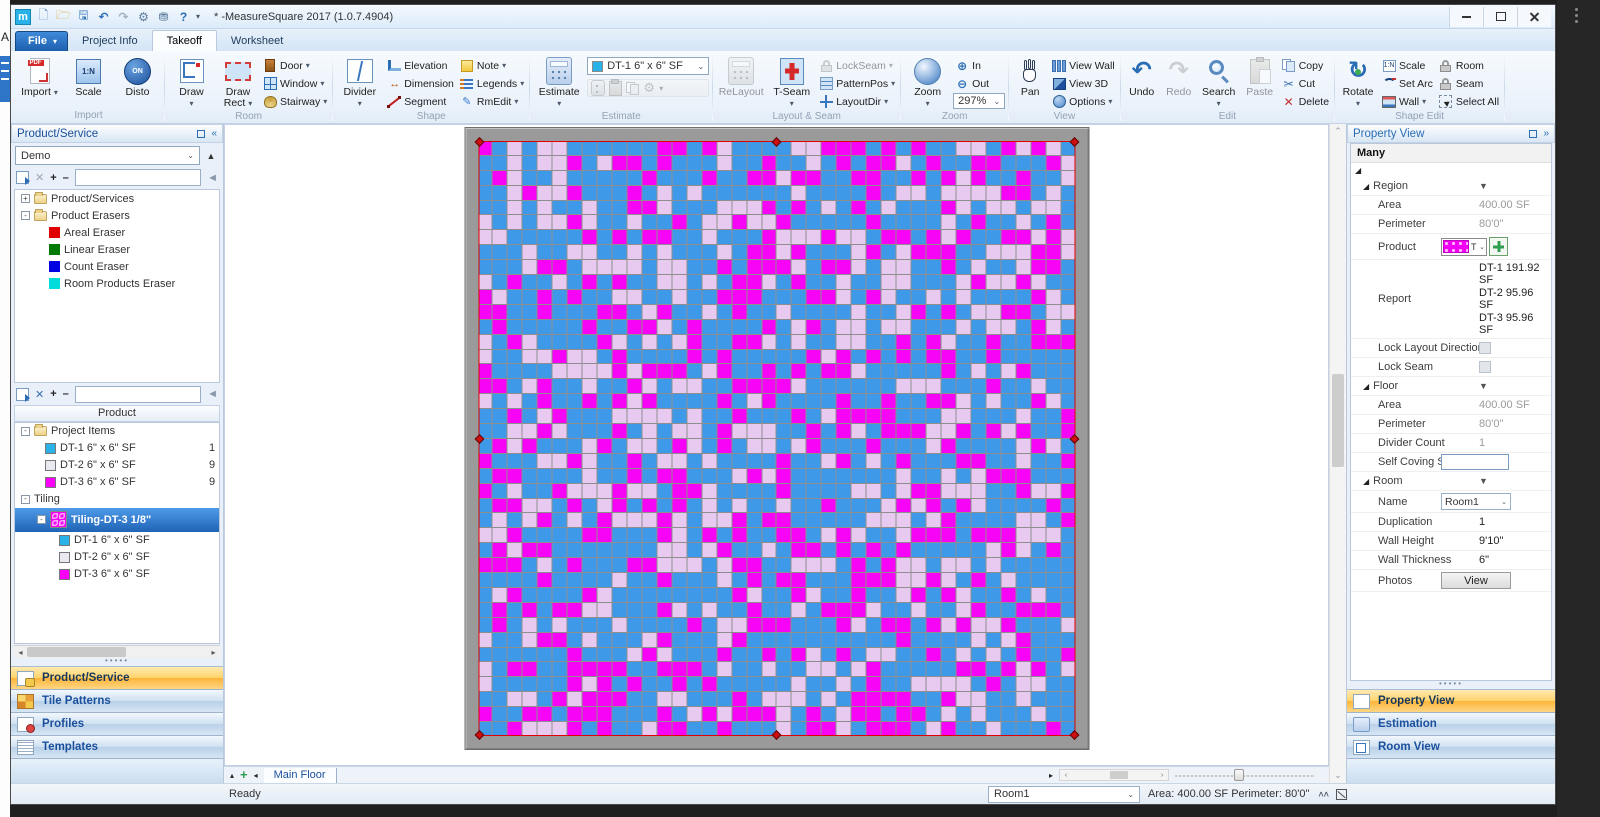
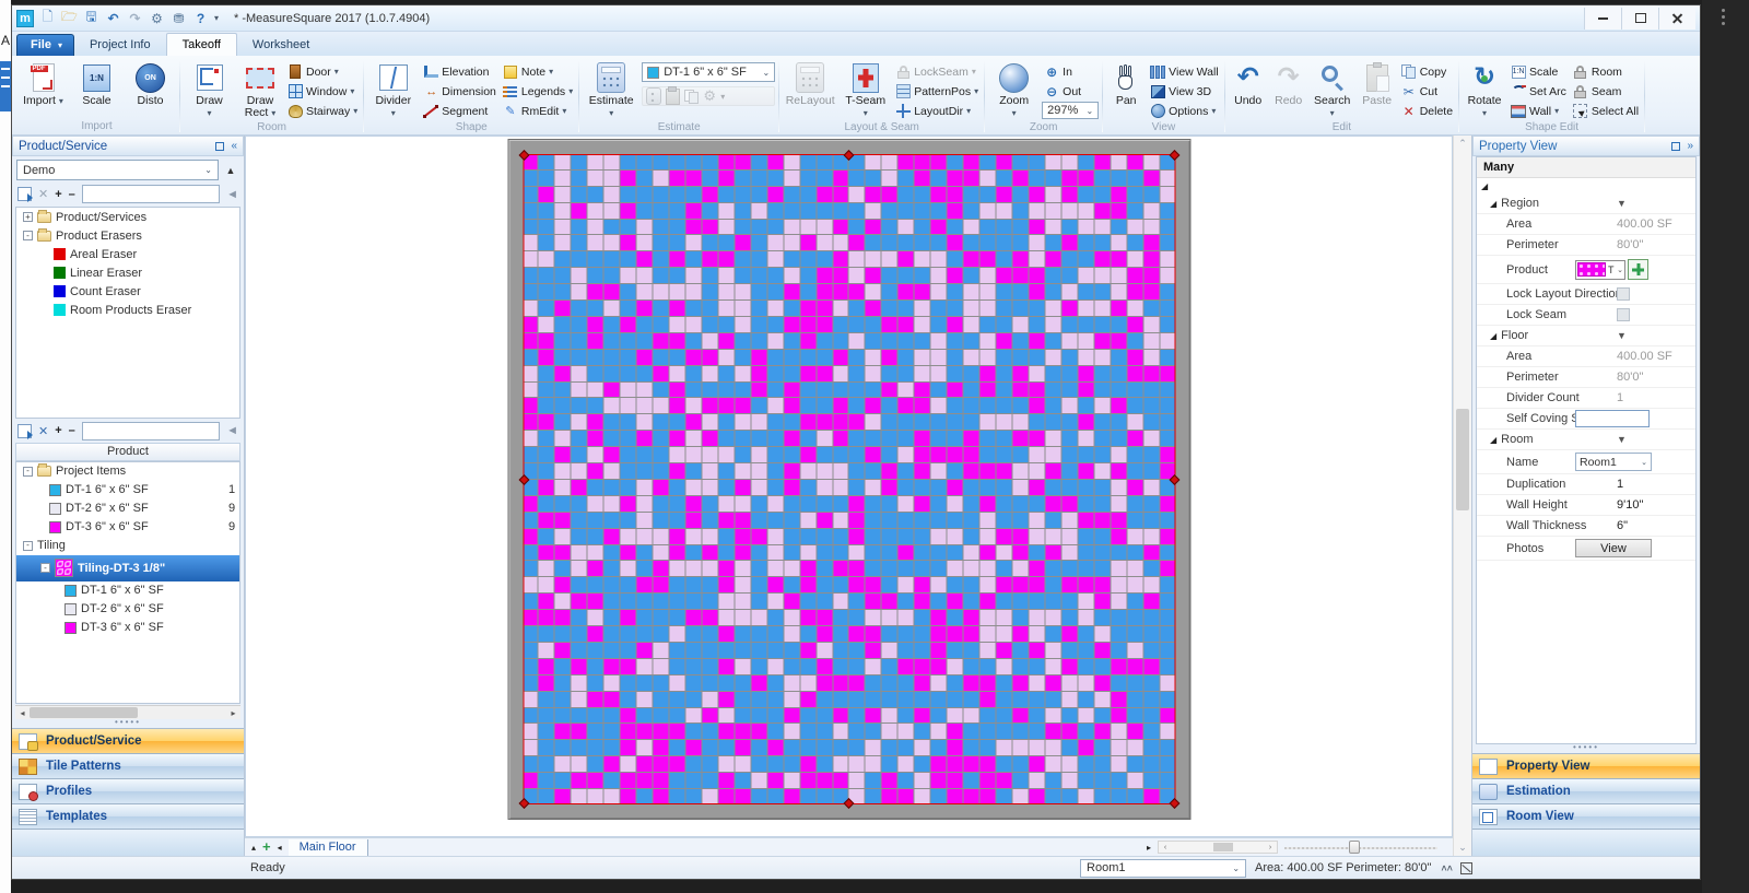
  A
  m
  🗋
  🗁
  🖫
  ↶
  ↷
  ⚙
  ⛃
  ?
  ▾
  * -MeasureSquare 2017 (1.0.7.4904)
  File
  ▾
  Project Info
  Takeoff
  Worksheet
  Import ▾
  1:N
  Scale
  Disto
  Import
  Draw
  ▾
  Draw Rect ▾
  Door
  ▾
  Window
  ▾
  Stairway
  ▾
  Room
  Divider
  ▾
  Elevation
  ↔
  Dimension
  Segment
  Note
  ▾
  Legends
  ▾
  ✎
  RmEdit
  ▾
  Shape
  Estimate
  ▾
  DT-1 6" x 6" SF
  ⌄
  ⚙
  ▾
  Estimate
  ReLayout
  T-Seam
  ▾
  LockSeam
  ▾
  PatternPos
  ▾
  LayoutDir
  ▾
  Layout & Seam
  Zoom
  ▾
  ⊕
  In
  ⊖
  Out
  297%
  ⌄
  Zoom
  Pan
  View Wall
  View 3D
  Options
  ▾
  View
  ↶
  Undo
  ↷
  Redo
  Search
  ▾
  Paste
  Copy
  ✂
  Cut
  ✕
  Delete
  Edit
  ↻
  Rotate
  ▾
  Scale
  Set Arc
  Wall
  ▾
  Room
  Seam
  Select All
  Shape Edit
  Product/Service
  «
  Demo
  ⌄
  ▲
  ✕
  +
  –
  ◄
  +
  Product/Services
  -
  Product Erasers
  Areal Eraser
  Linear Eraser
  Count Eraser
  Room Products Eraser
  ✕
  +
  –
  ◄
  Product
  -
  Project Items
  DT-1 6" x 6" SF
  1
  DT-2 6" x 6" SF
  9
  DT-3 6" x 6" SF
  9
  -
  Tiling
  -
  Tiling-DT-3 1/8"
  DT-1 6" x 6" SF
  DT-2 6" x 6" SF
  DT-3 6" x 6" SF
  ◂
  ▸
  •••••
  Product/Service
  Tile Patterns
  Profiles
  Templates
  ▴
  +
  ◂
  Main Floor
  ▸
  ⌃
  ⌄
  Property View
  »
  Many
  ◢
  ◢
  Region
  ▼
  Area
  400.00 SF
  Perimeter
  80'0"
  Product
  T
- Report
- DT-1 191.92 SF
- DT-2 95.96 SF
- DT-3 95.96 SF
  Lock Layout Directio
  Lock Seam
  ◢
  Floor
  ▼
  Area
  400.00 SF
  Perimeter
  80'0"
  Divider Count
  1
  Self Coving
  ◢
  Room
  ▼
  Name
  Room1
  Duplication
  1
  Wall Height
  9'10"
  Wall Thickness
  6"
  Photos
  View
  •••••
  Property View
  Estimation
  Room View
  Ready
  Room1
  ⌄
  Area: 400.00 SF Perimeter: 80'0"
  ∧∧
